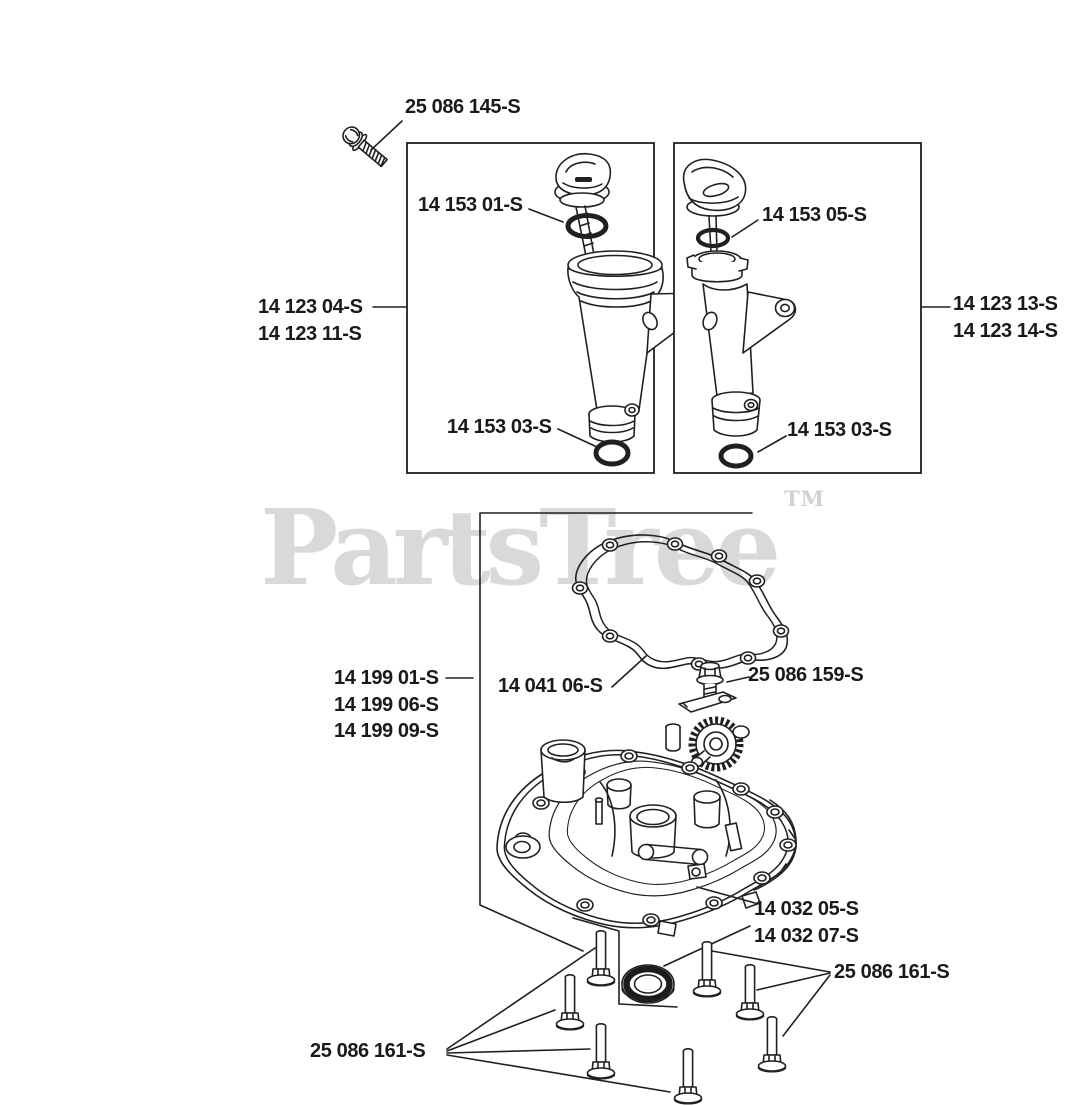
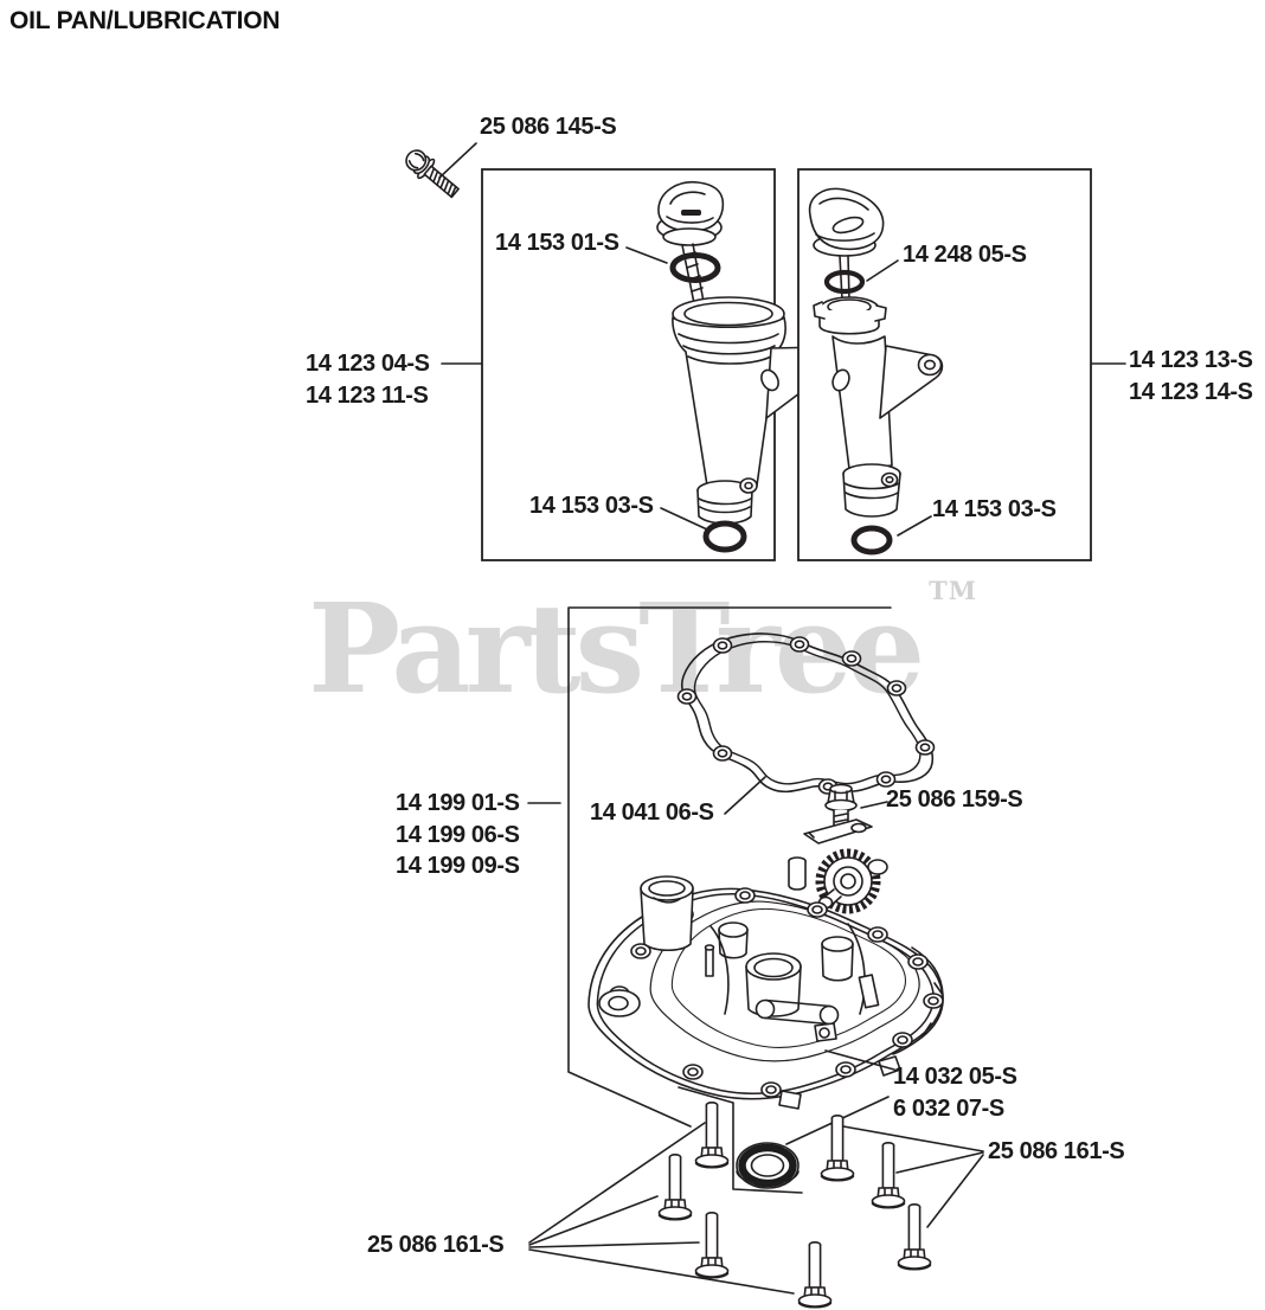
+ OIL PAN/LUBRICATION
  PartsTree TM
  25 086 145-S
  14 153 01-S
  14 153 03-S
  14 123 04-S
  14 123 11-S
- 14 153 05-S
+ 14 248 05-S
  14 153 03-S
  14 123 13-S
  14 123 14-S
  14 199 01-S
  14 199 06-S
  14 199 09-S
  14 041 06-S
  25 086 159-S
  14 032 05-S
- 14 032 07-S
+ 6 032 07-S
  25 086 161-S
  25 086 161-S
